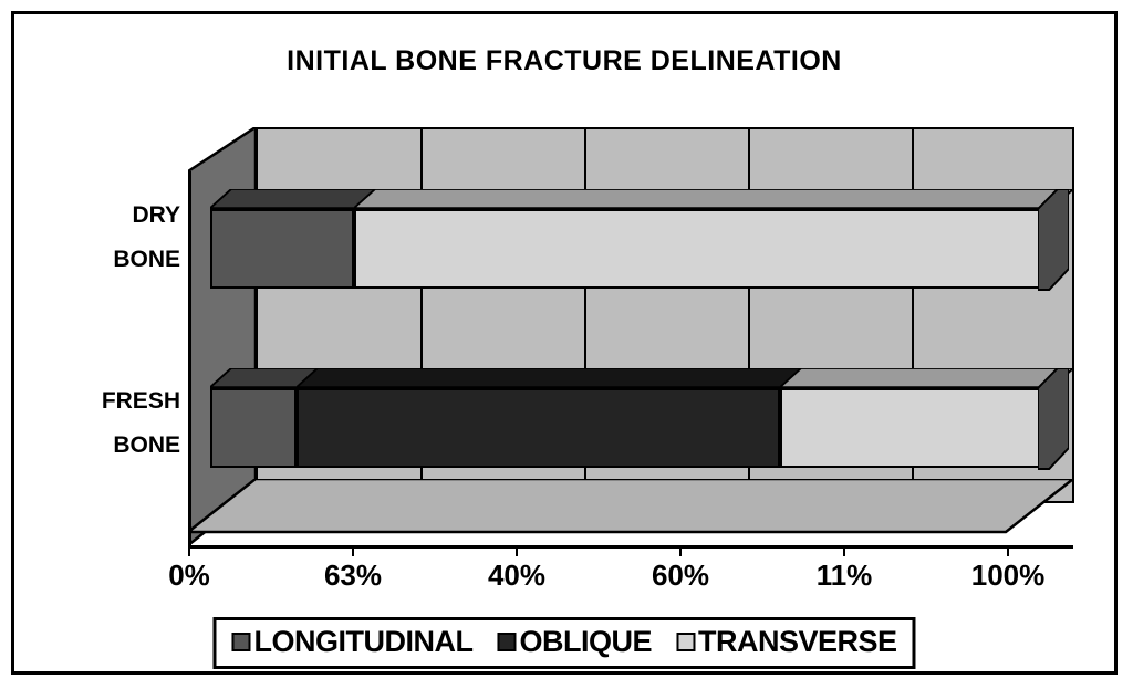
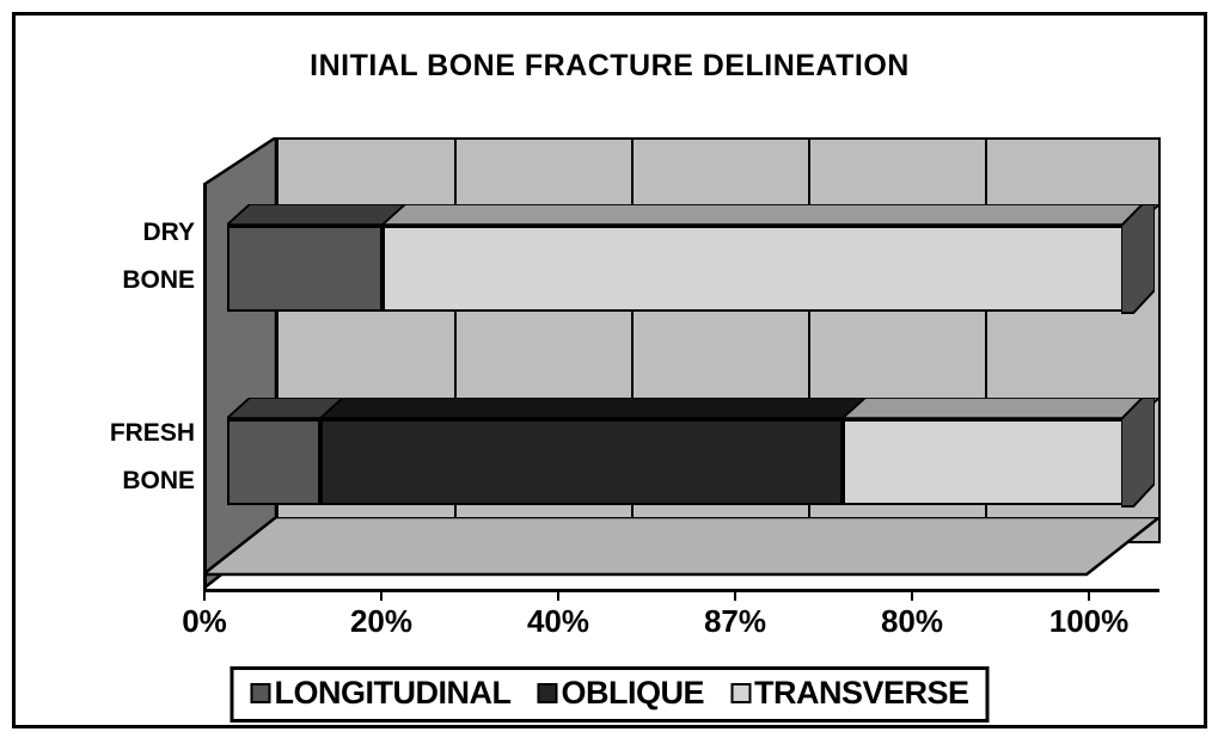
  INITIAL BONE FRACTURE DELINEATION
  0%
- 63%
+ 20%
  40%
- 60%
+ 87%
- 11%
+ 80%
  100%
  DRY
  BONE
  FRESH
  BONE
  LONGITUDINAL
  OBLIQUE
  TRANSVERSE
